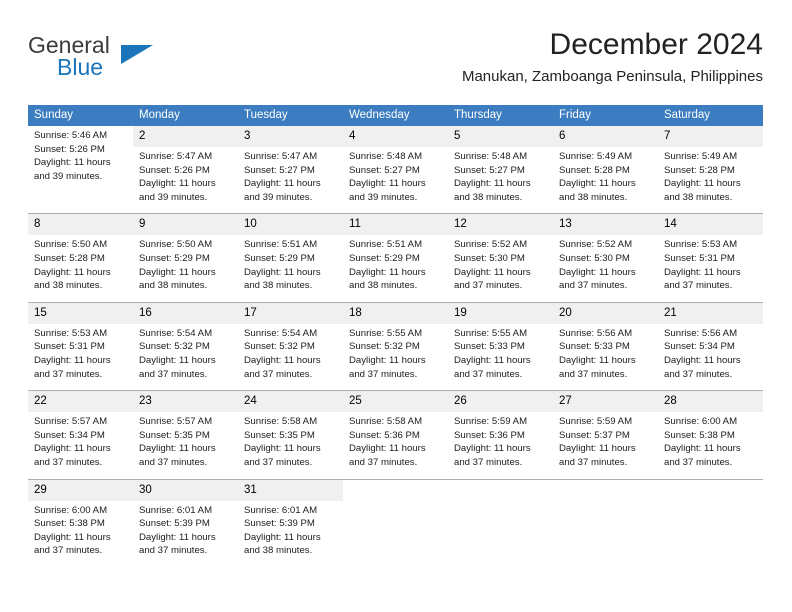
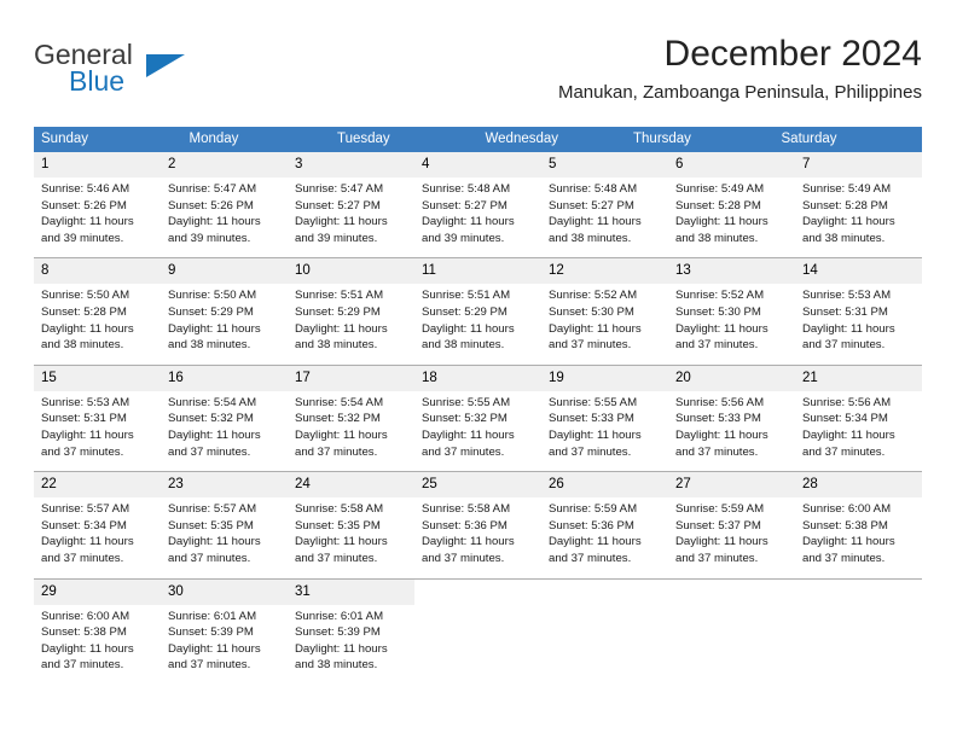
  General
  Blue
  December 2024
  Manukan, Zamboanga Peninsula, Philippines
  Sunday
  Monday
  Tuesday
  Wednesday
  Thursday
- Friday
  Saturday
+ 1
  Sunrise: 5:46 AM
  Sunset: 5:26 PM
  Daylight: 11 hours
  and 39 minutes.
  2
  Sunrise: 5:47 AM
  Sunset: 5:26 PM
  Daylight: 11 hours
  and 39 minutes.
  3
  Sunrise: 5:47 AM
  Sunset: 5:27 PM
  Daylight: 11 hours
  and 39 minutes.
  4
  Sunrise: 5:48 AM
  Sunset: 5:27 PM
  Daylight: 11 hours
  and 39 minutes.
  5
  Sunrise: 5:48 AM
  Sunset: 5:27 PM
  Daylight: 11 hours
  and 38 minutes.
  6
  Sunrise: 5:49 AM
  Sunset: 5:28 PM
  Daylight: 11 hours
  and 38 minutes.
  7
  Sunrise: 5:49 AM
  Sunset: 5:28 PM
  Daylight: 11 hours
  and 38 minutes.
  8
  Sunrise: 5:50 AM
  Sunset: 5:28 PM
  Daylight: 11 hours
  and 38 minutes.
  9
  Sunrise: 5:50 AM
  Sunset: 5:29 PM
  Daylight: 11 hours
  and 38 minutes.
  10
  Sunrise: 5:51 AM
  Sunset: 5:29 PM
  Daylight: 11 hours
  and 38 minutes.
  11
  Sunrise: 5:51 AM
  Sunset: 5:29 PM
  Daylight: 11 hours
  and 38 minutes.
  12
  Sunrise: 5:52 AM
  Sunset: 5:30 PM
  Daylight: 11 hours
  and 37 minutes.
  13
  Sunrise: 5:52 AM
  Sunset: 5:30 PM
  Daylight: 11 hours
  and 37 minutes.
  14
  Sunrise: 5:53 AM
  Sunset: 5:31 PM
  Daylight: 11 hours
  and 37 minutes.
  15
  Sunrise: 5:53 AM
  Sunset: 5:31 PM
  Daylight: 11 hours
  and 37 minutes.
  16
  Sunrise: 5:54 AM
  Sunset: 5:32 PM
  Daylight: 11 hours
  and 37 minutes.
  17
  Sunrise: 5:54 AM
  Sunset: 5:32 PM
  Daylight: 11 hours
  and 37 minutes.
  18
  Sunrise: 5:55 AM
  Sunset: 5:32 PM
  Daylight: 11 hours
  and 37 minutes.
  19
  Sunrise: 5:55 AM
  Sunset: 5:33 PM
  Daylight: 11 hours
  and 37 minutes.
  20
  Sunrise: 5:56 AM
  Sunset: 5:33 PM
  Daylight: 11 hours
  and 37 minutes.
  21
  Sunrise: 5:56 AM
  Sunset: 5:34 PM
  Daylight: 11 hours
  and 37 minutes.
  22
  Sunrise: 5:57 AM
  Sunset: 5:34 PM
  Daylight: 11 hours
  and 37 minutes.
  23
  Sunrise: 5:57 AM
  Sunset: 5:35 PM
  Daylight: 11 hours
  and 37 minutes.
  24
  Sunrise: 5:58 AM
  Sunset: 5:35 PM
  Daylight: 11 hours
  and 37 minutes.
  25
  Sunrise: 5:58 AM
  Sunset: 5:36 PM
  Daylight: 11 hours
  and 37 minutes.
  26
  Sunrise: 5:59 AM
  Sunset: 5:36 PM
  Daylight: 11 hours
  and 37 minutes.
  27
  Sunrise: 5:59 AM
  Sunset: 5:37 PM
  Daylight: 11 hours
  and 37 minutes.
  28
  Sunrise: 6:00 AM
  Sunset: 5:38 PM
  Daylight: 11 hours
  and 37 minutes.
  29
  Sunrise: 6:00 AM
  Sunset: 5:38 PM
  Daylight: 11 hours
  and 37 minutes.
  30
  Sunrise: 6:01 AM
  Sunset: 5:39 PM
  Daylight: 11 hours
  and 37 minutes.
  31
  Sunrise: 6:01 AM
  Sunset: 5:39 PM
  Daylight: 11 hours
  and 38 minutes.
